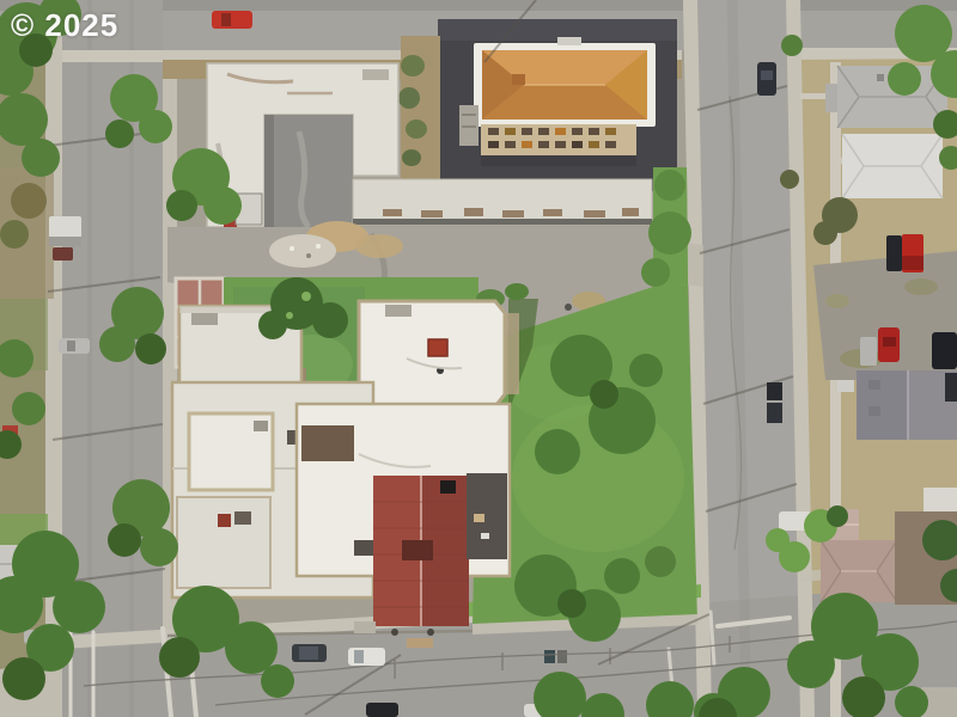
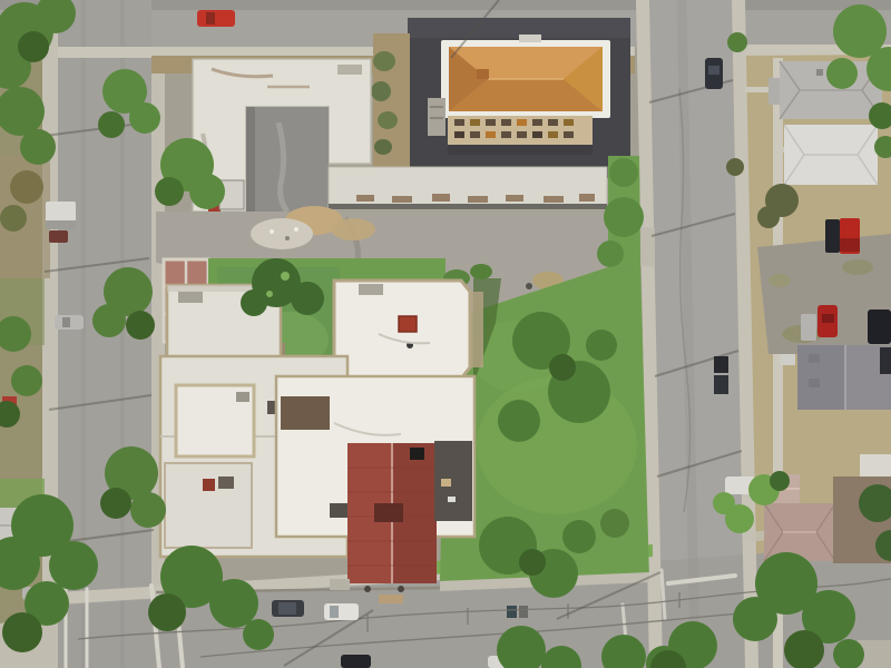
- © 2025
